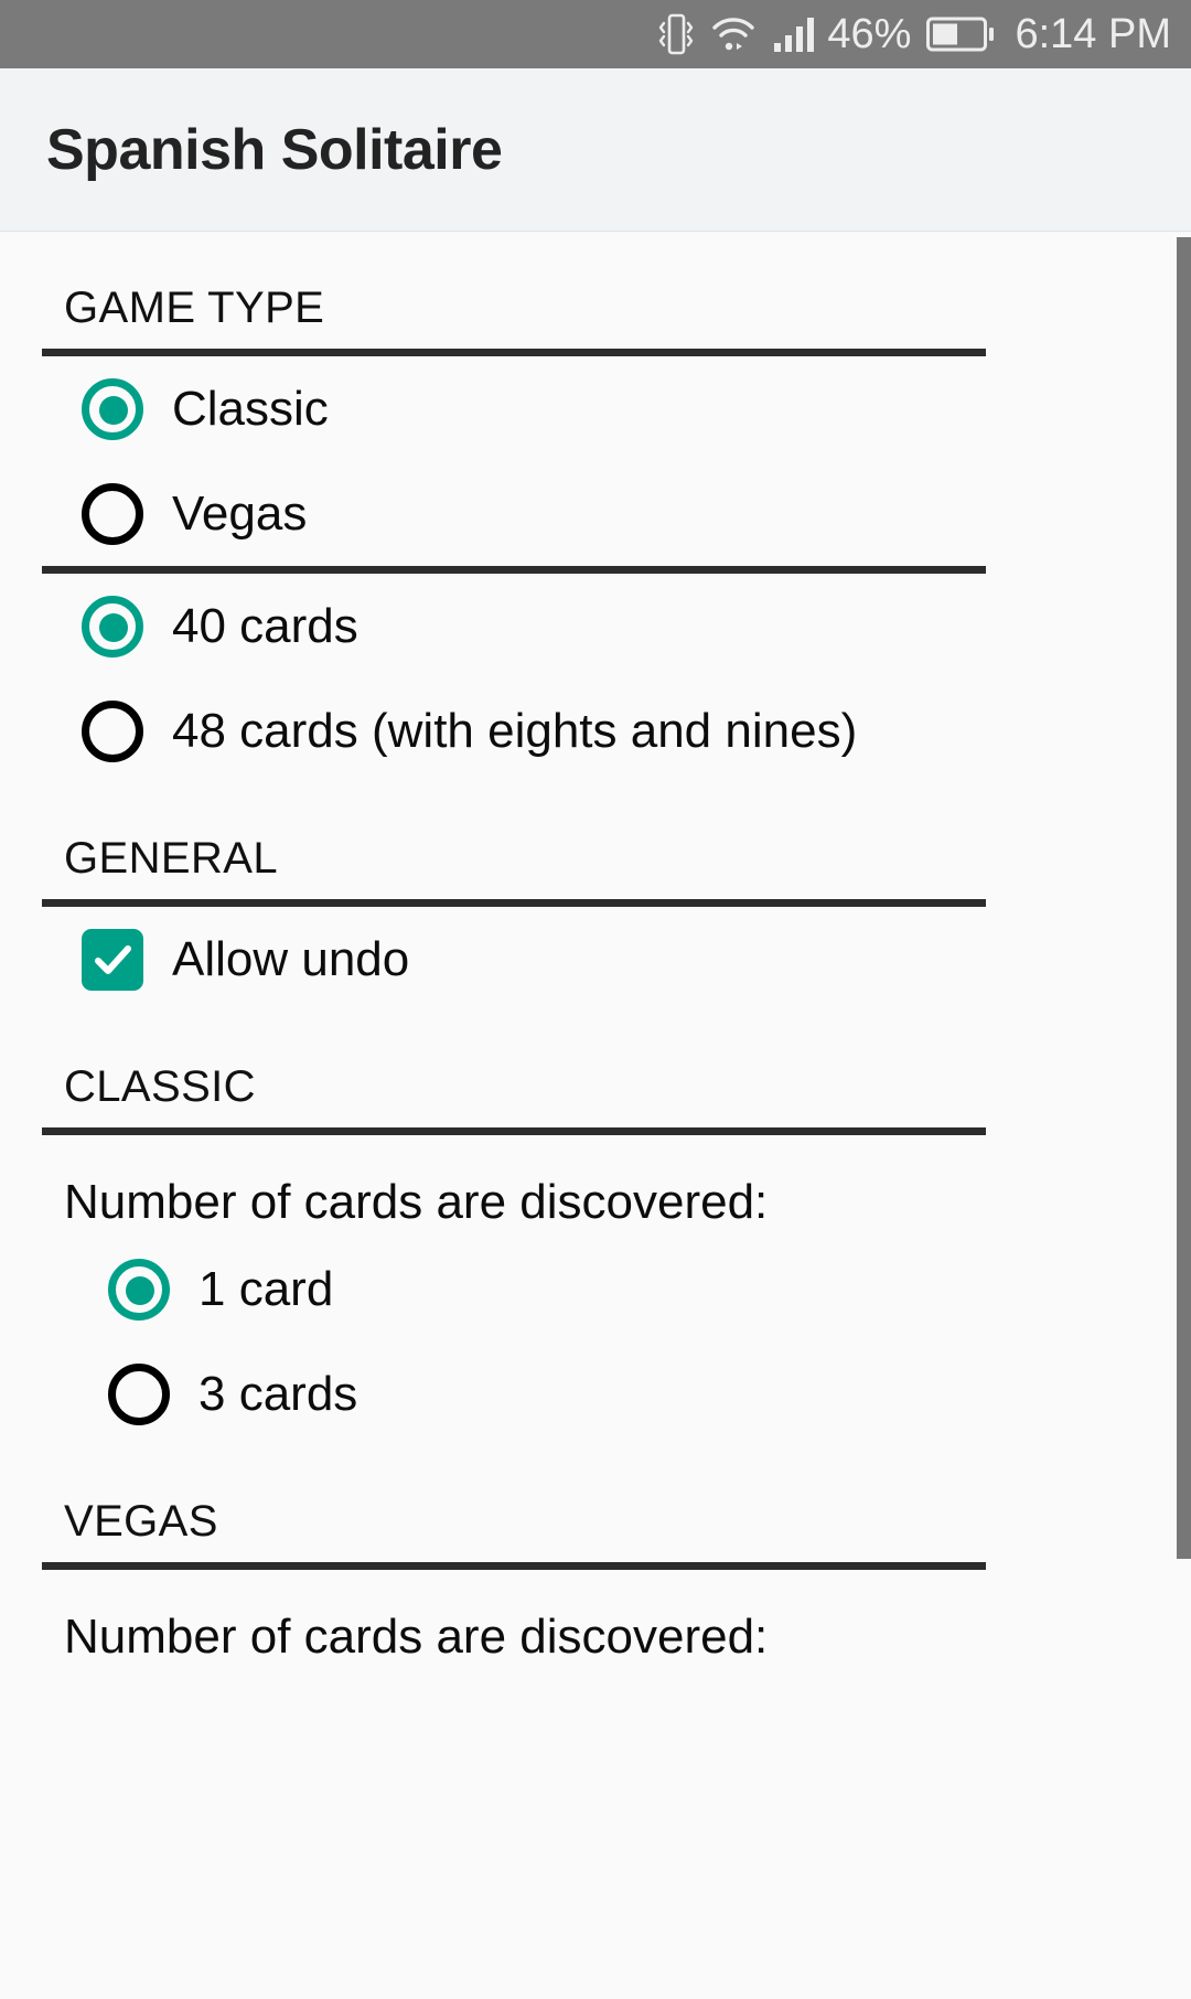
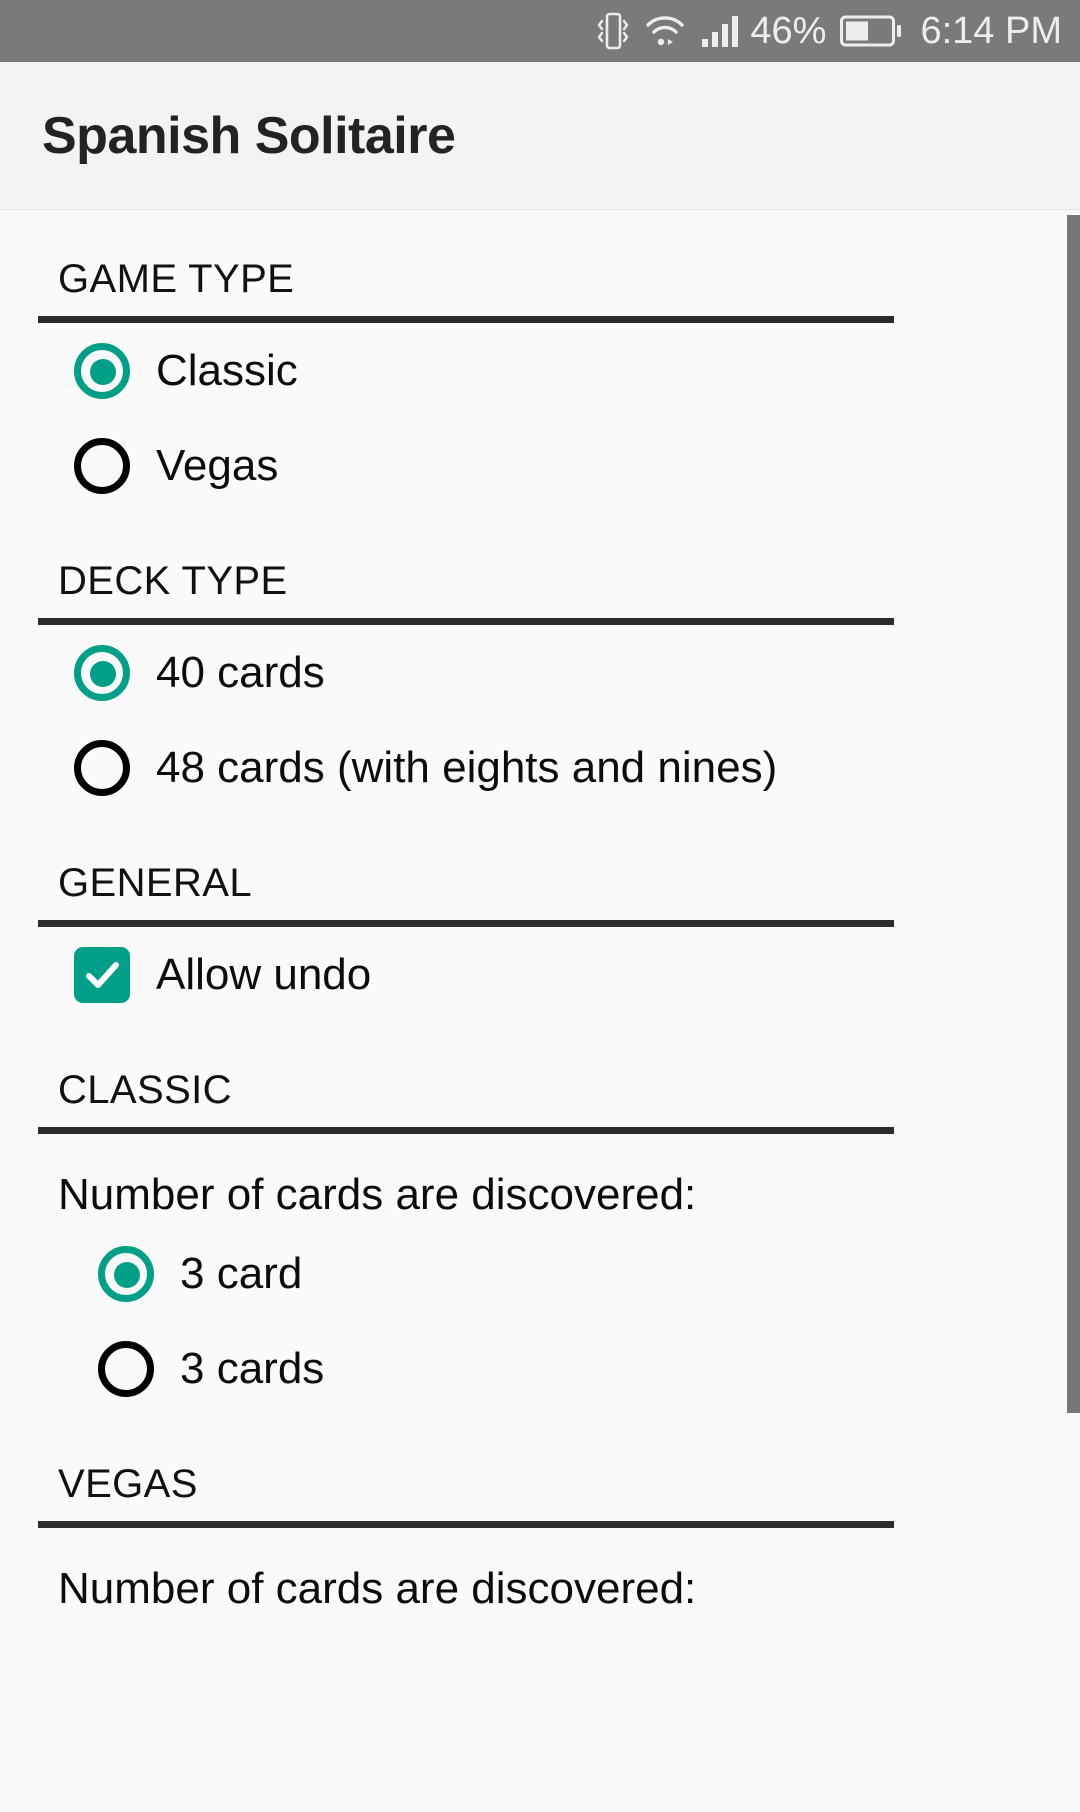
  46%
  6:14 PM
  Spanish Solitaire
  GAME TYPE
  Classic
  Vegas
+ DECK TYPE
  40 cards
  48 cards (with eights and nines)
  GENERAL
  Allow undo
  CLASSIC
  Number of cards are discovered:
- 1 card
+ 3 card
  3 cards
  VEGAS
  Number of cards are discovered:
